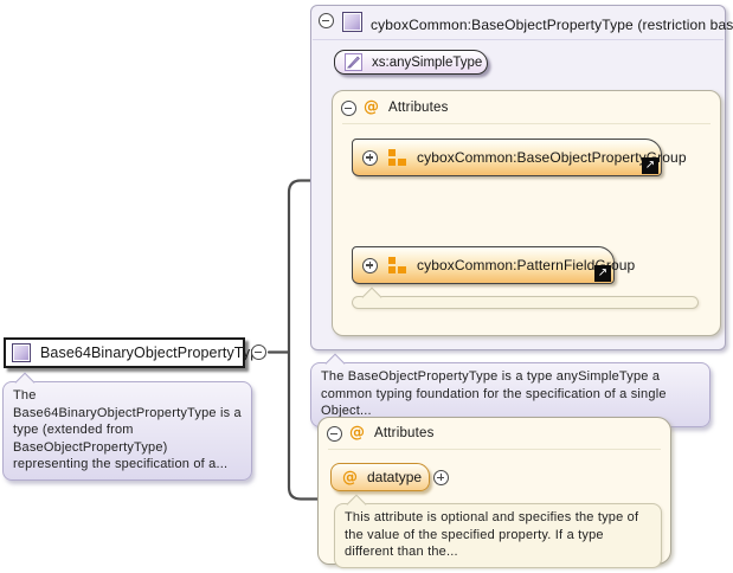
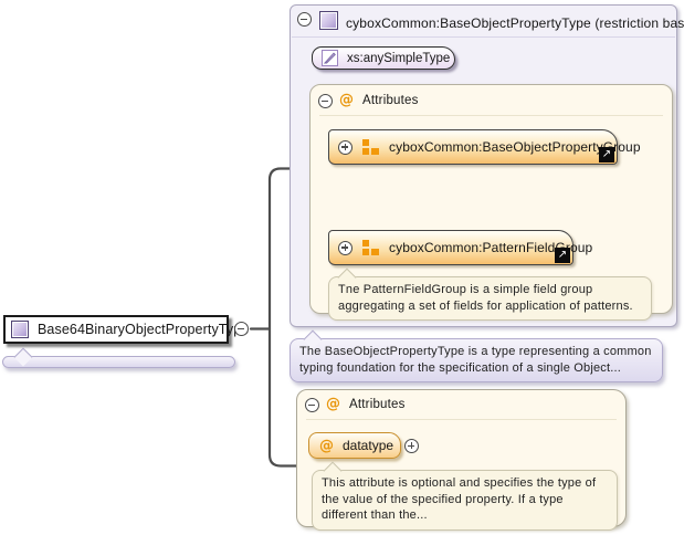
  Base64BinaryObjectPropertyTy
- The Base64BinaryObjectPropertyType is a type (extended from BaseObjectPropertyType) representing the specification of a...
  cyboxCommon:BaseObjectPropertyType (restriction bas
  xs:anySimpleType
  @
  Attributes
  cyboxCommon:BaseObjectPropertroup
  ↗
  cyboxCommon:PatternFieldoup
  ↗
+ The PatternFieldGroup is a simple field group aggregating a set of fields for application of patterns.
- The BaseObjectPropertyType is a type anySimpleType a common typing foundation for the specification of a single Object...
+ The BaseObjectPropertyType is a type representing a common typing foundation for the specification of a single Object...
  @
  Attributes
  @
  datatype
  This attribute is optional and specifies the type of the value of the specified property. If a type different than the...
